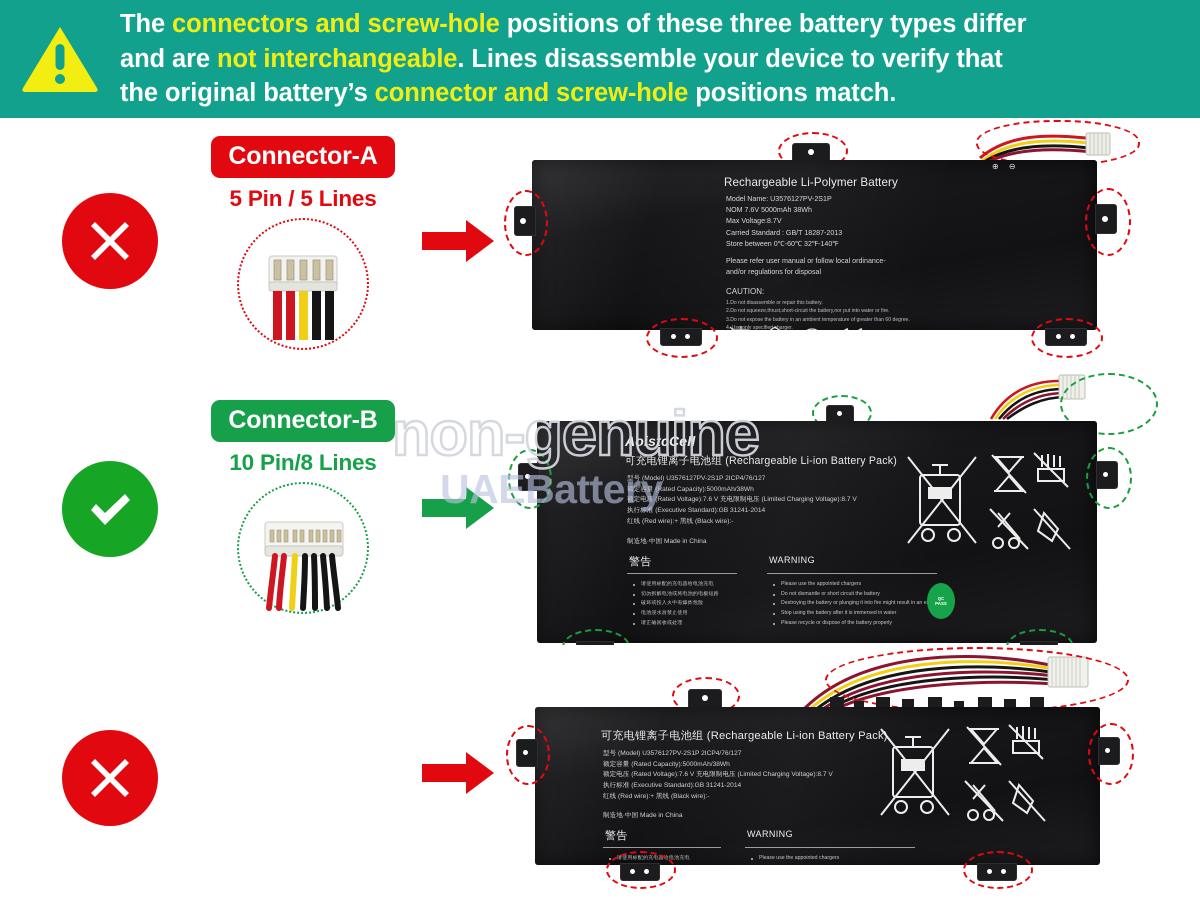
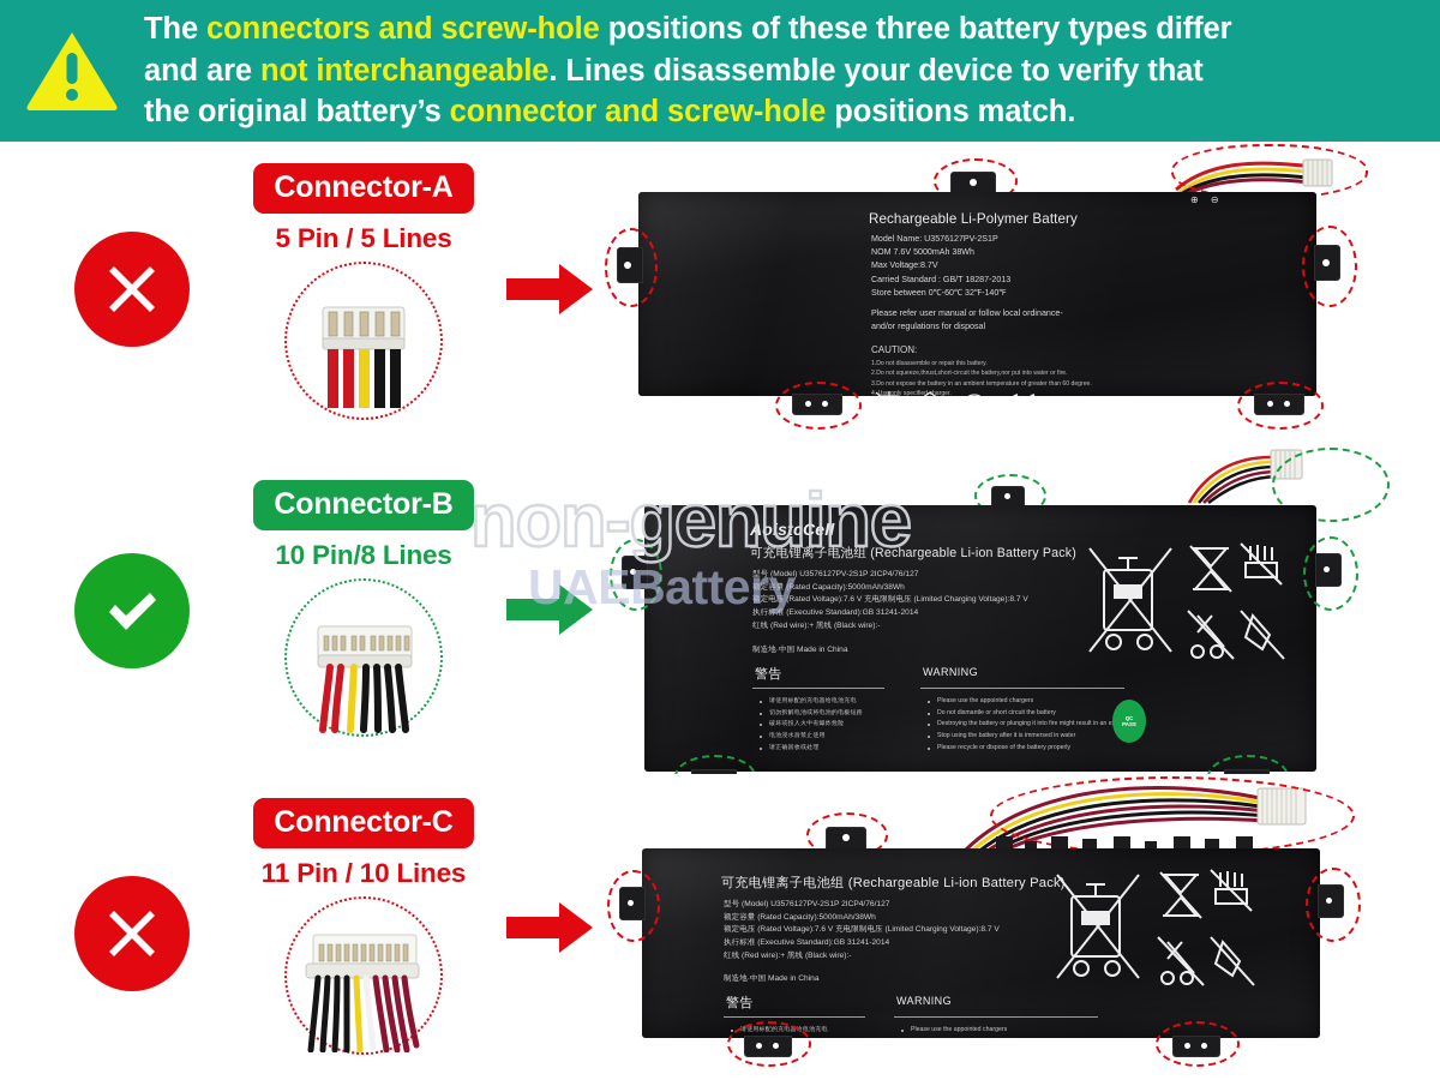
  The connectors and screw-hole positions of these three battery types differ
  and are not interchangeable. Lines disassemble your device to verify that
  the original battery’s connector and screw-hole positions match.
  Connector-A
  5 Pin / 5 Lines
  Connector-B
  10 Pin/8 Lines
+ Connector-C
+ 11 Pin / 10 Lines
  non-genuine
  UAEBattery
